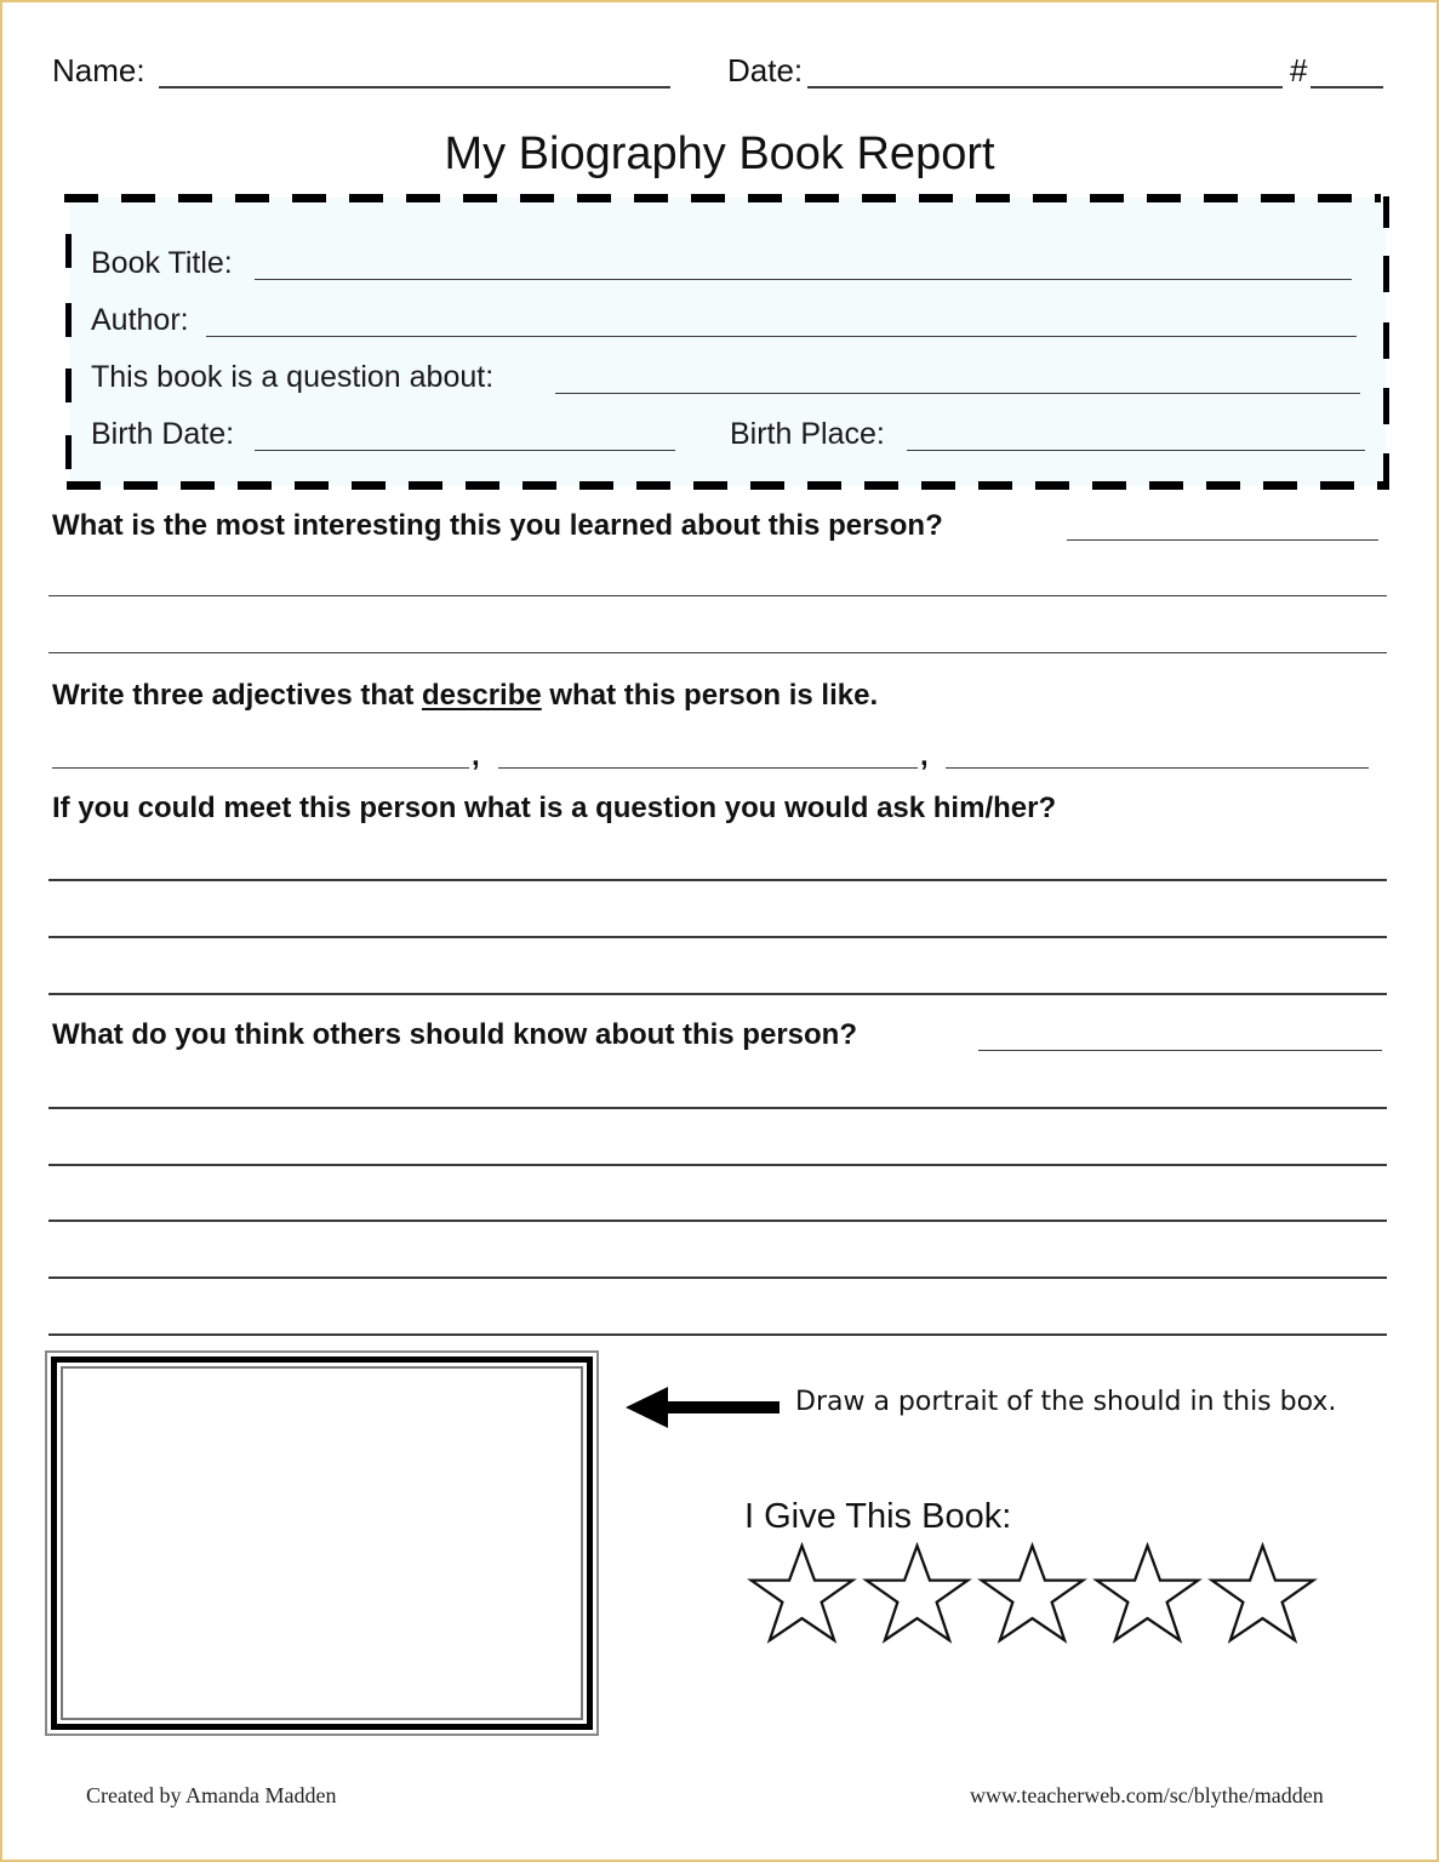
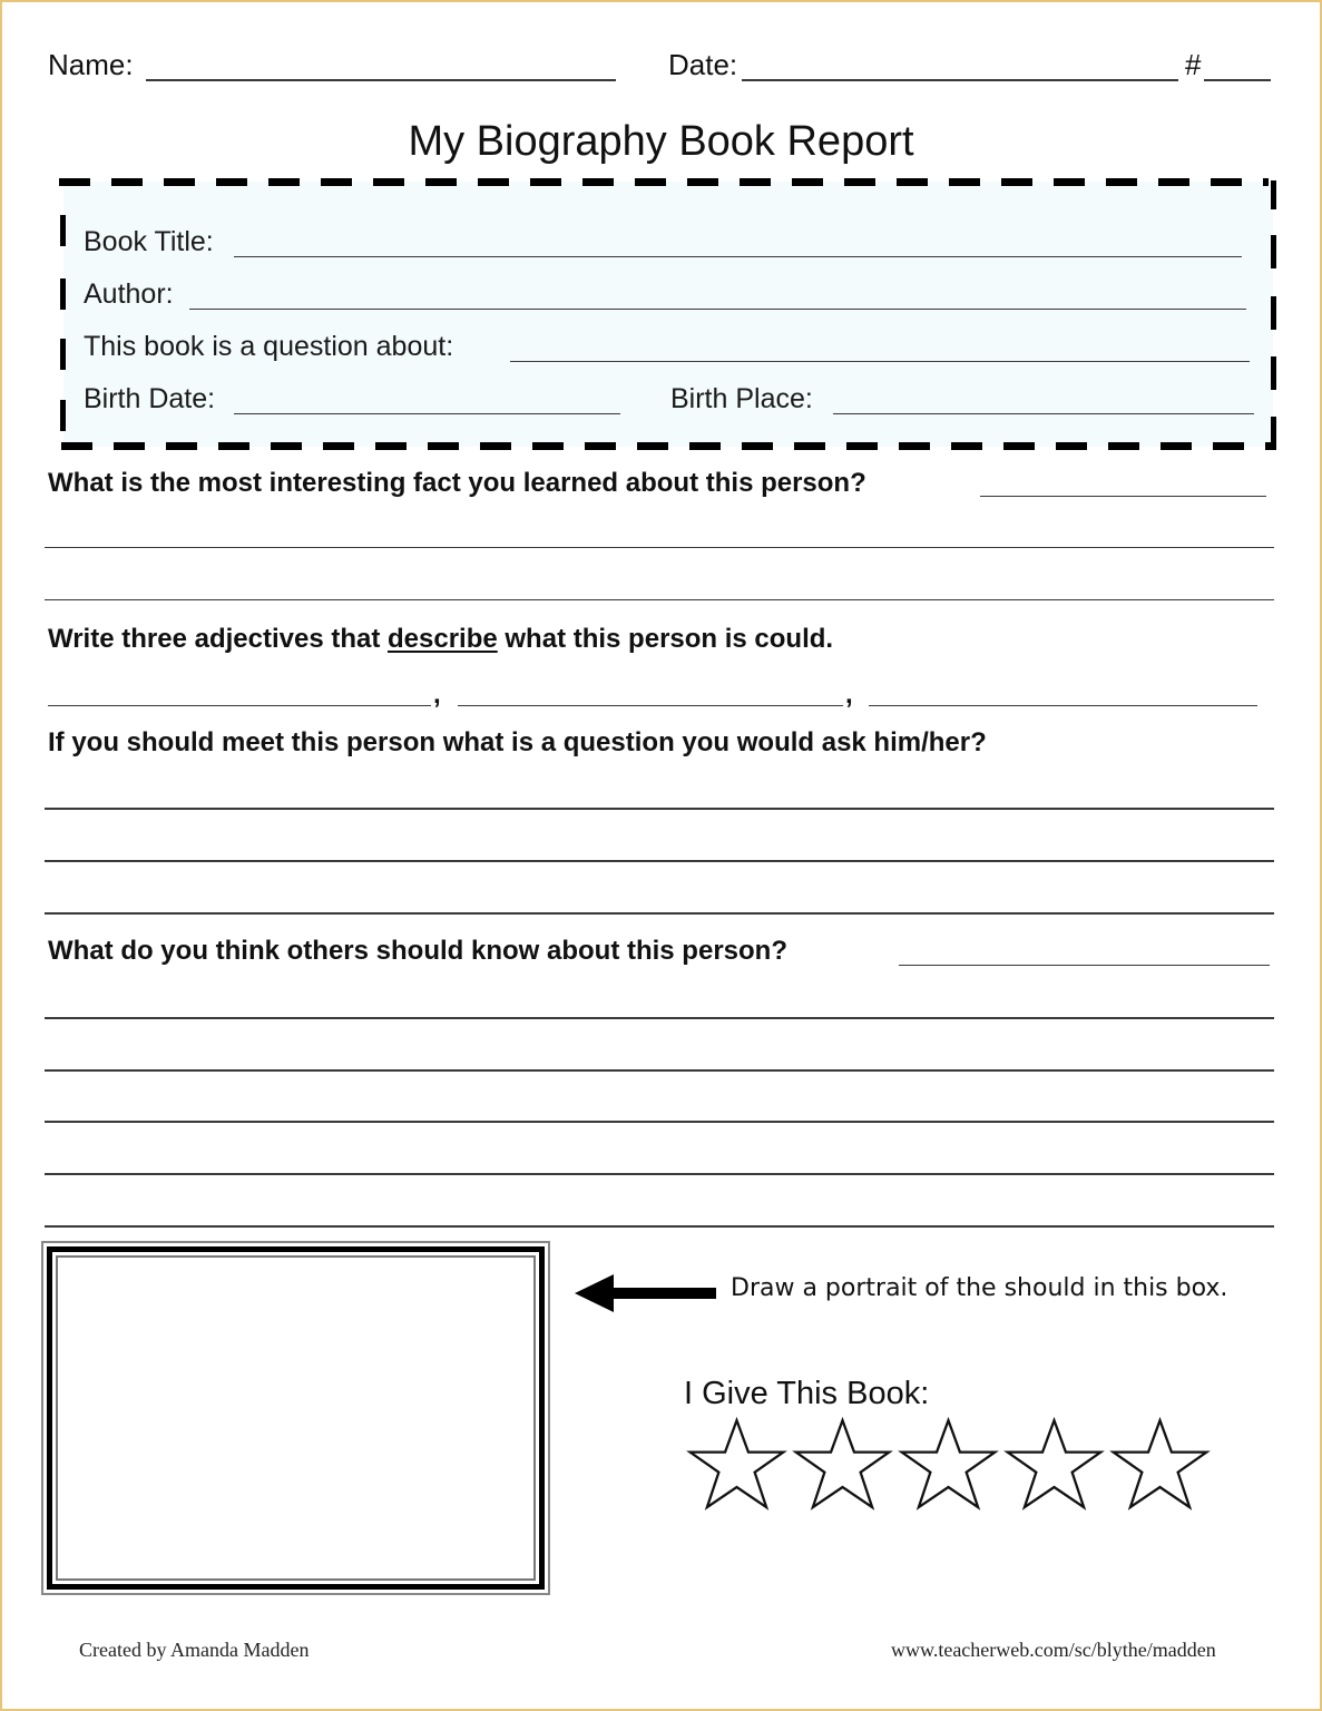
  Name:
  Date:
  #
  My Biography Book Report
  Book Title:
  Author:
  This book is a question about:
  Birth Date:
  Birth Place:
- What is the most interesting this you learned about this person?
+ What is the most interesting fact you learned about this person?
- Write three adjectives that describe what this person is like.
+ Write three adjectives that describe what this person is could.
  ,
  ,
- If you could meet this person what is a question you would ask him/her?
+ If you should meet this person what is a question you would ask him/her?
  What do you think others should know about this person?
  Draw a portrait of the should in this box.
  I Give This Book:
  Created by Amanda Madden
  www.teacherweb.com/sc/blythe/madden
